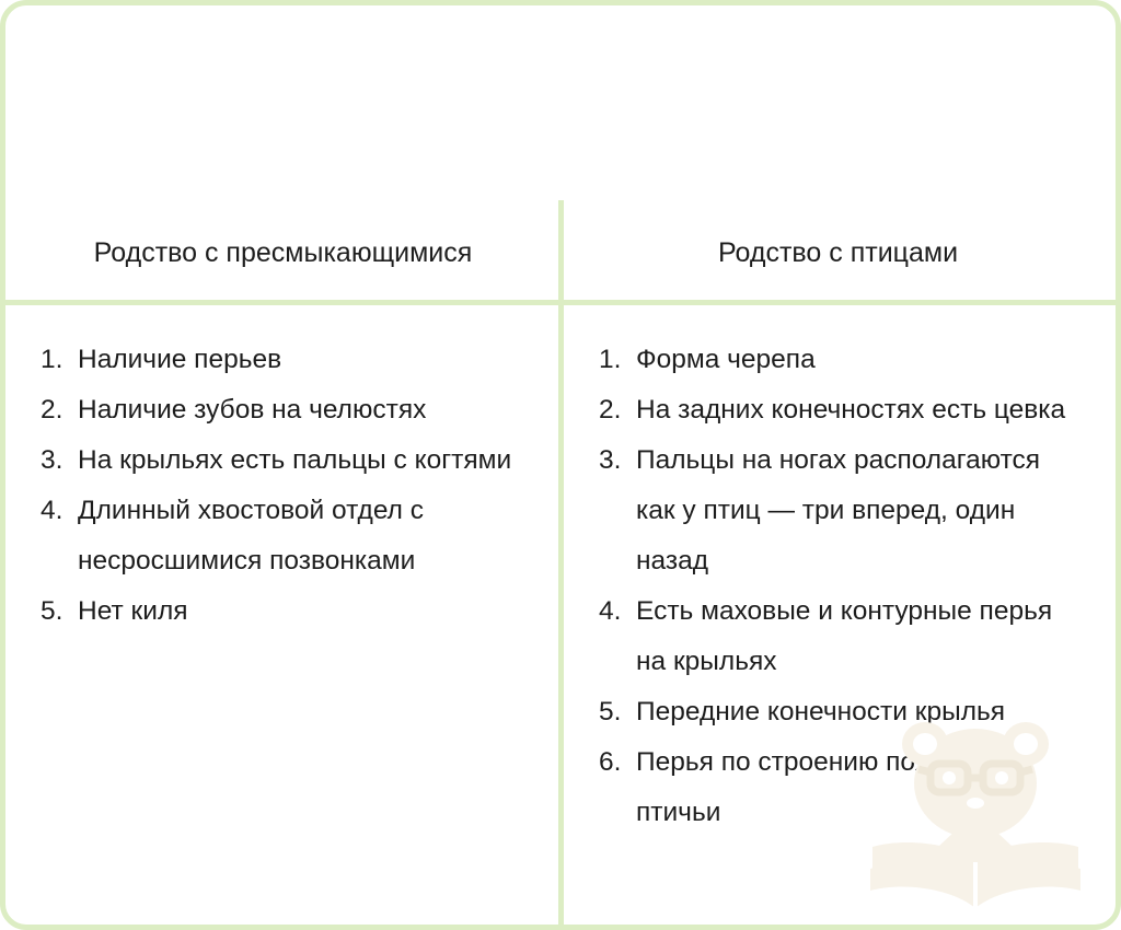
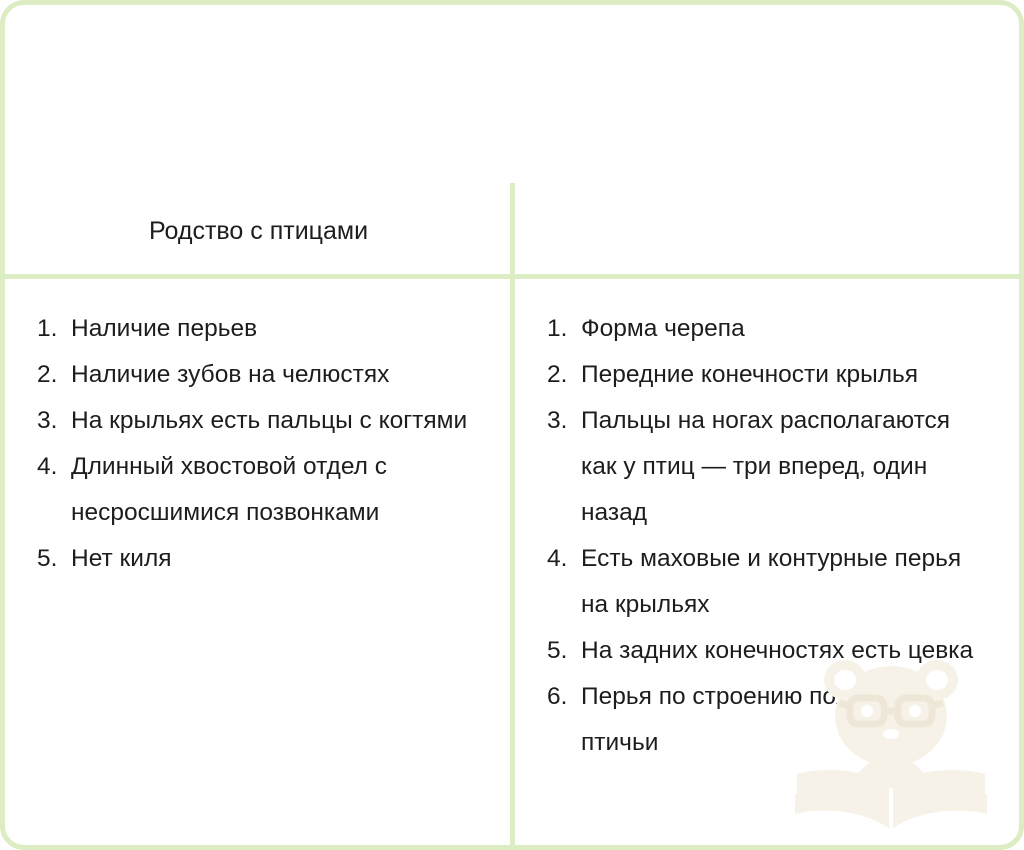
- Родство с пресмыкающимися
  Родство с птицами
  1.
  Наличие перьев
  2.
  Наличие зубов на челюстях
  3.
  На крыльях есть пальцы с когтями
  4.
  Длинный хвостовой отдел с несросшимися позвонками
  5.
  Нет киля
  1.
  Форма черепа
  2.
- На задних конечностях есть цевка
+ Передние конечности крылья
  3.
  Пальцы на ногах располагаются как у птиц — три вперед, один назад
  4.
  Есть маховые и контурные перья на крыльях
  5.
- Передние конечности крылья
+ На задних конечностях есть цевка
  6.
  Перья по строению по птичьи
